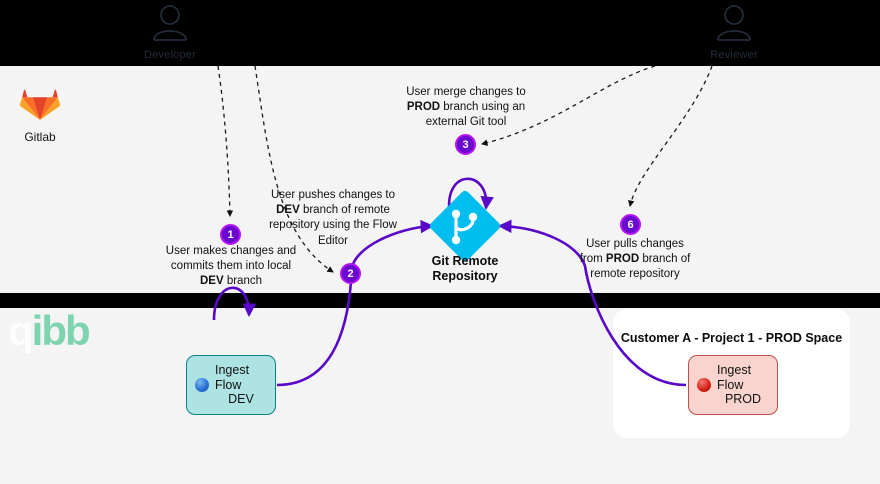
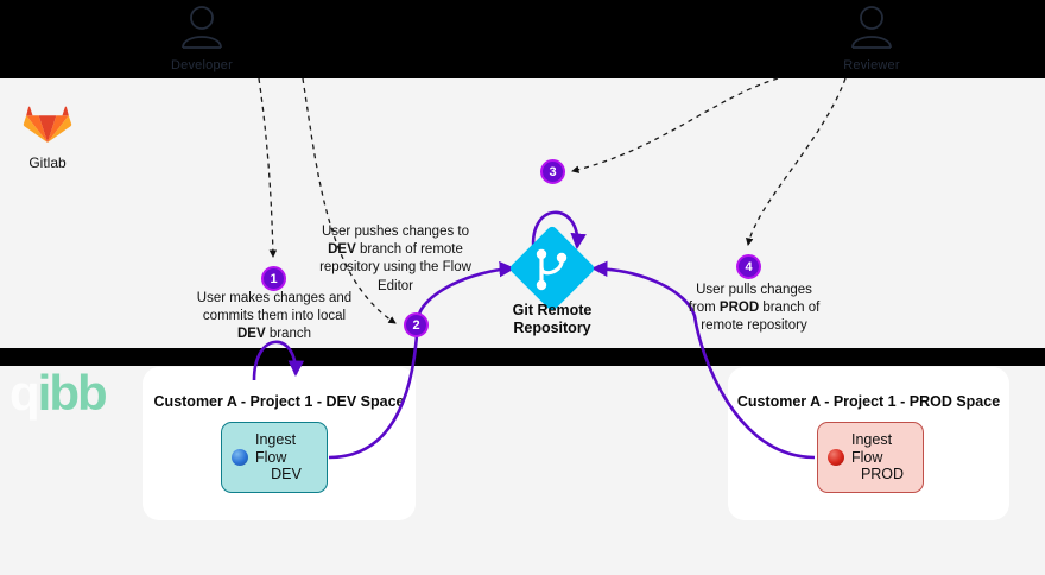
+ Customer A - Project 1 - DEV Space
  Customer A - Project 1 - PROD Space
  Developer
  Reviewer
  Gitlab
  qibb
  Git Remote
  Repository
  Ingest Flow
  DEV
  Ingest Flow
  PROD
  1
  2
  3
- 6
+ 4
  User makes changes and commits them into local DEV branch
  User pushes changes to DEV branch of remote repository using the Flow Editor
- User merge changes to PROD branch using an external Git tool
  User pulls changes from PROD branch of remote repository
